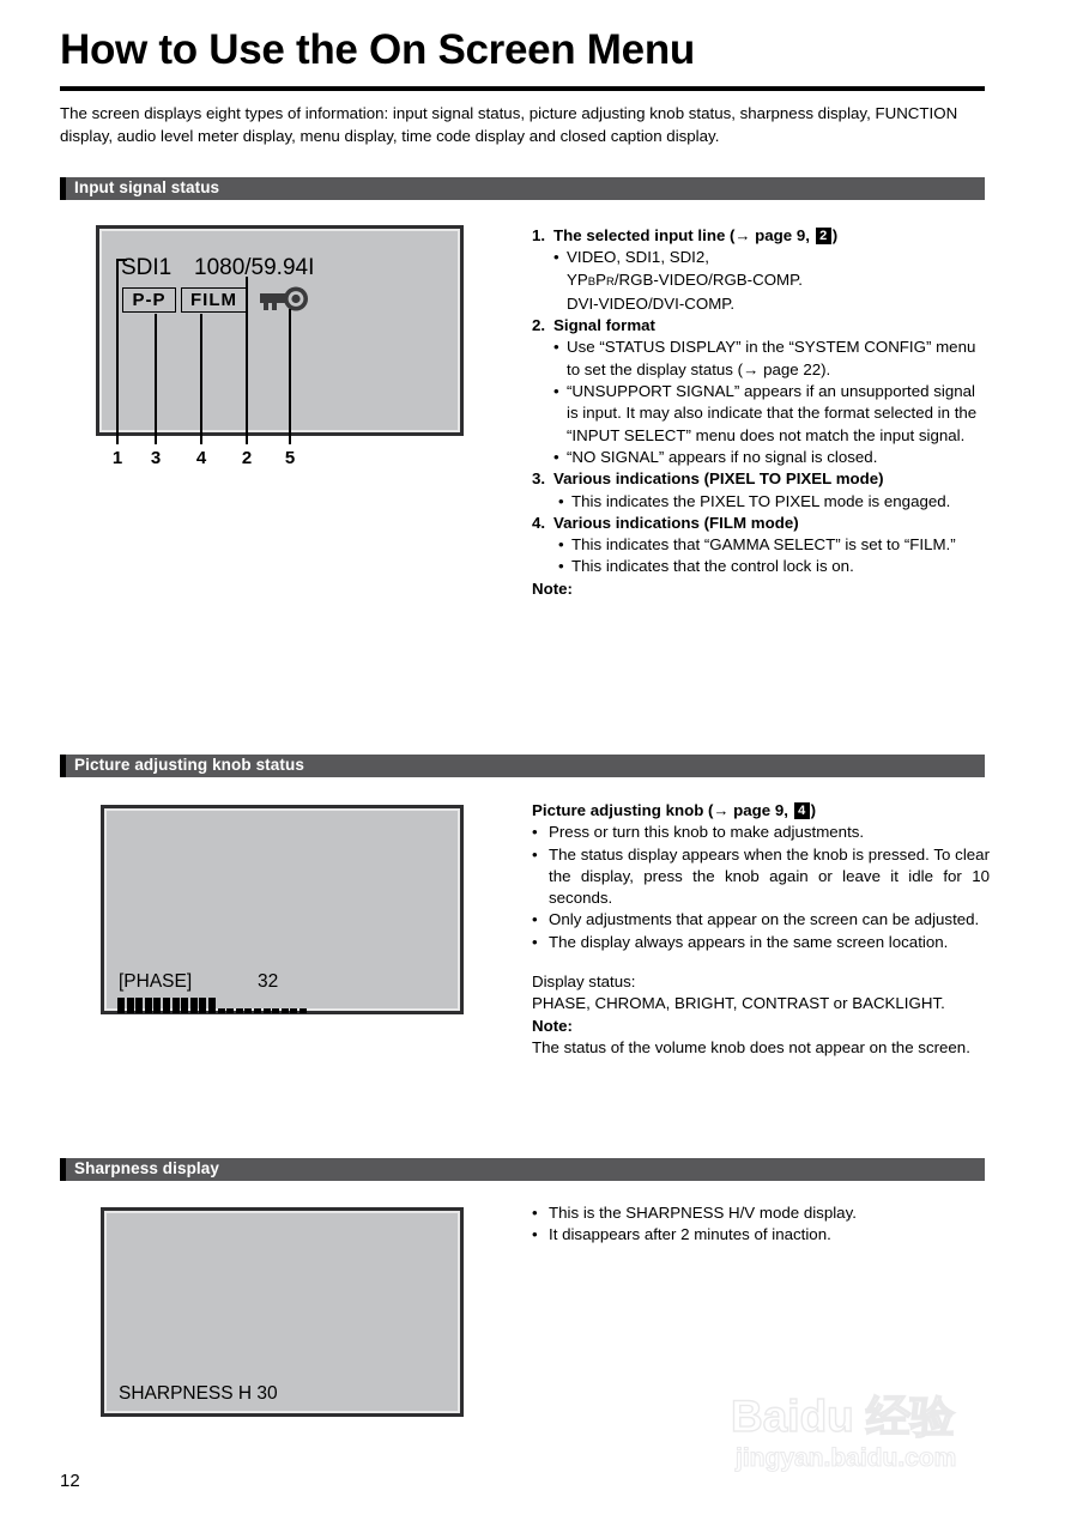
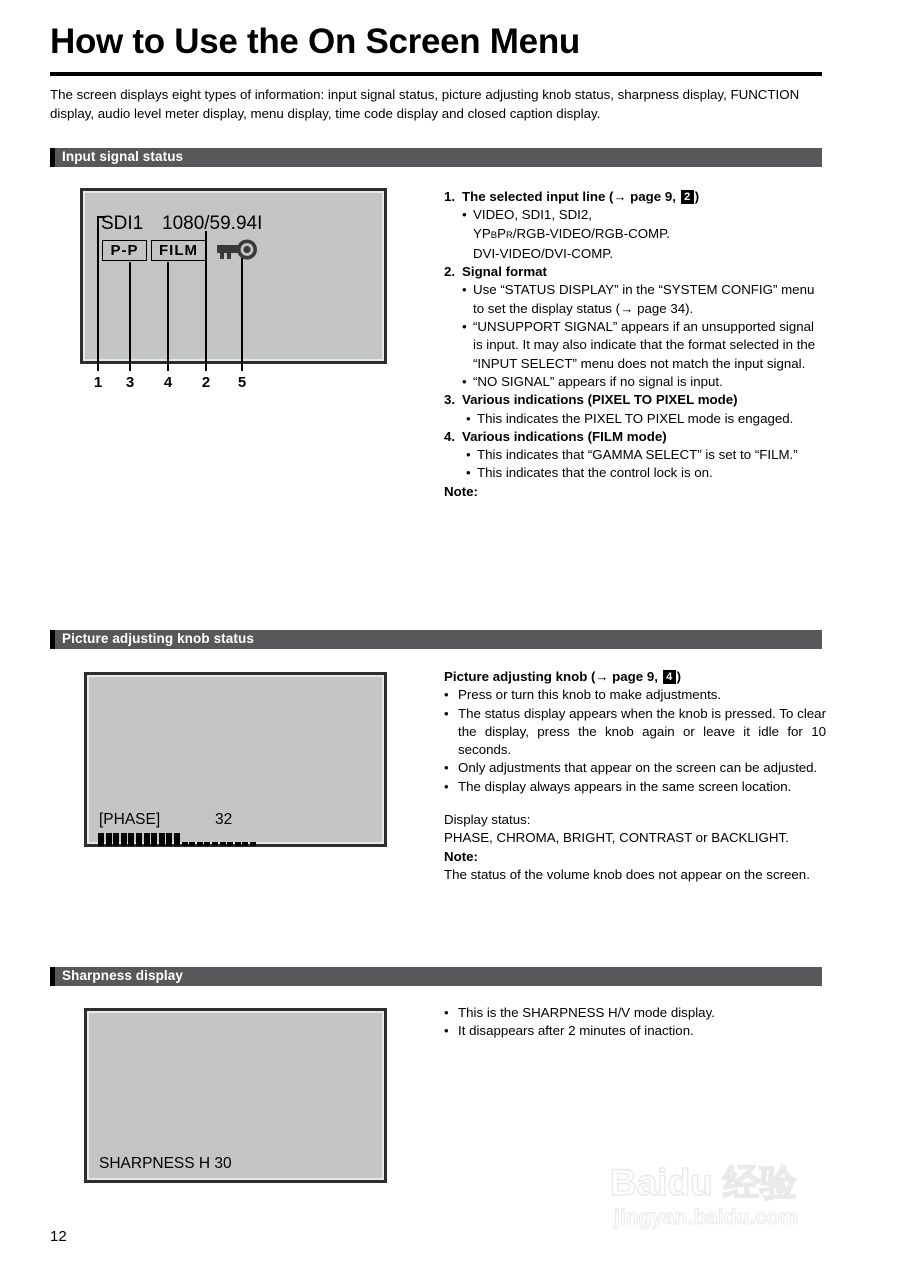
  How to Use the On Screen Menu
  The screen displays eight types of information: input signal status, picture adjusting knob status, sharpness display, FUNCTION display, audio level meter display, menu display, time code display and closed caption display.
  Input signal status
  SDI1
  1080/59.94I
  P-P
  FILM
  1
  3
  4
  2
  5
  1.
  The selected input line (→ page 9, 2 )
  •
  VIDEO, SDI1, SDI2,
  YPBPR/RGB-VIDEO/RGB-COMP.
  DVI-VIDEO/DVI-COMP.
  2.
  Signal format
  •
- Use “STATUS DISPLAY” in the “SYSTEM CONFIG” menu to set the display status (→ page 22).
+ Use “STATUS DISPLAY” in the “SYSTEM CONFIG” menu to set the display status (→ page 34).
  •
  “UNSUPPORT SIGNAL” appears if an unsupported signal is input. It may also indicate that the format selected in the “INPUT SELECT” menu does not match the input signal.
  •
- “NO SIGNAL” appears if no signal is closed.
+ “NO SIGNAL” appears if no signal is input.
  3.
  Various indications (PIXEL TO PIXEL mode)
  •
  This indicates the PIXEL TO PIXEL mode is engaged.
  4.
  Various indications (FILM mode)
  •
  This indicates that “GAMMA SELECT” is set to “FILM.”
  •
  This indicates that the control lock is on.
  Note:
  Picture adjusting knob status
  [PHASE]
  32
  Picture adjusting knob (→ page 9, 4 )
  •
  Press or turn this knob to make adjustments.
  •
  The status display appears when the knob is pressed. To clear the display, press the knob again or leave it idle for 10 seconds.
  •
  Only adjustments that appear on the screen can be adjusted.
  •
  The display always appears in the same screen location.
  Display status:
  PHASE, CHROMA, BRIGHT, CONTRAST or BACKLIGHT.
  Note:
  The status of the volume knob does not appear on the screen.
  Sharpness display
  SHARPNESS H 30
  •
  This is the SHARPNESS H/V mode display.
  •
  It disappears after 2 minutes of inaction.
  12
